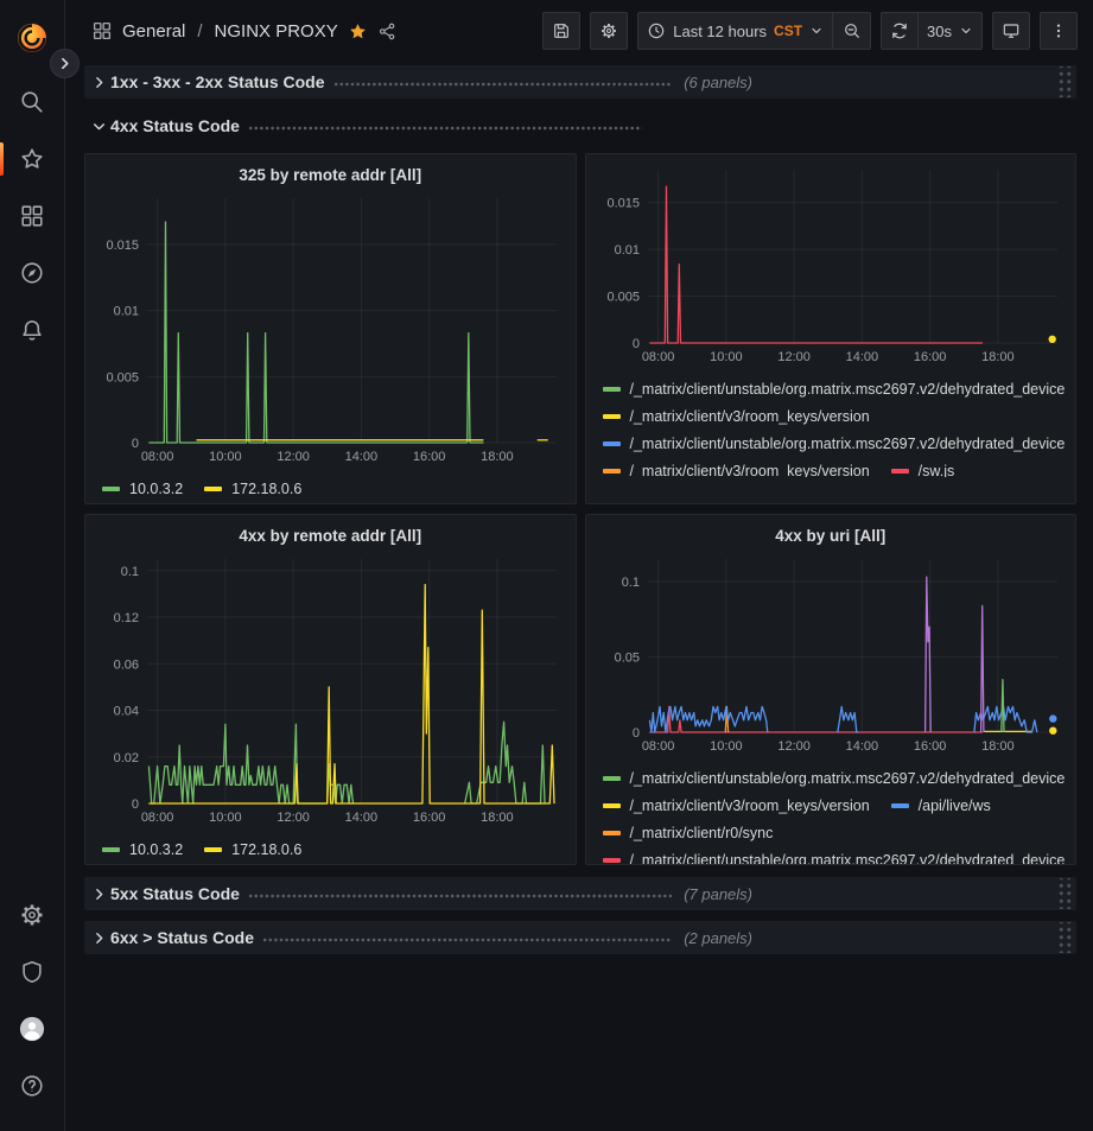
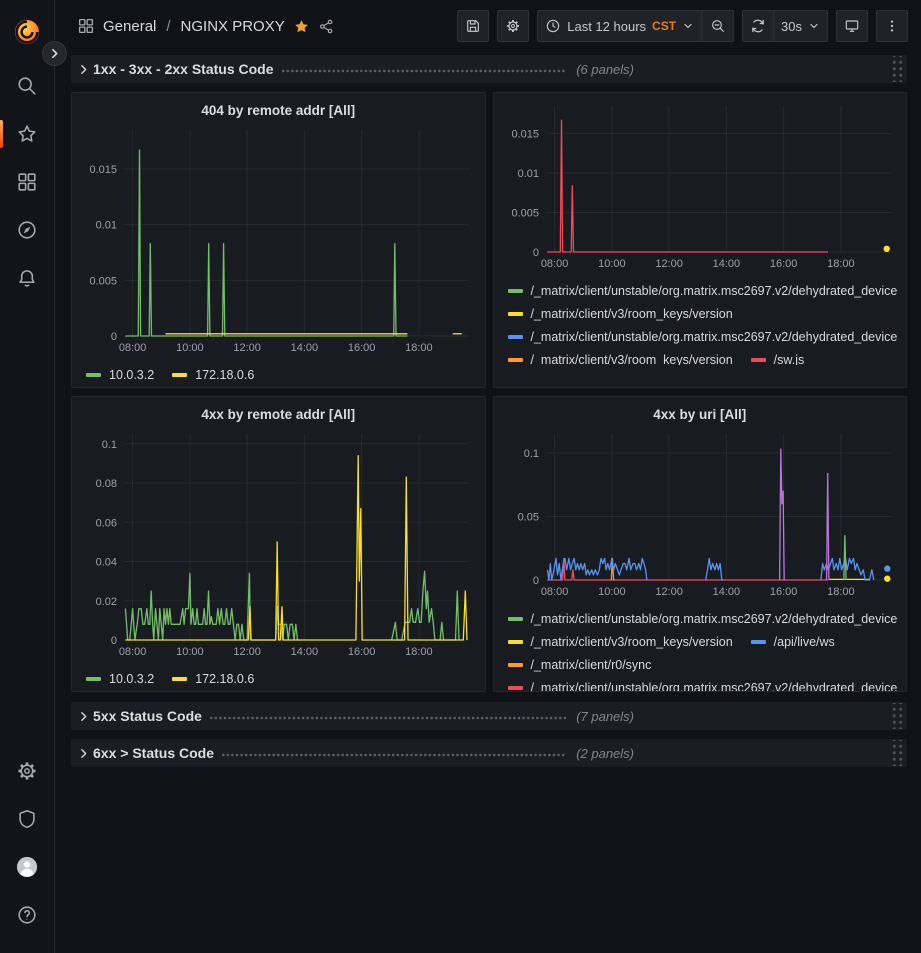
  General
  /
  NGINX PROXY
  Last 12 hours
  CST
  30s
  1xx - 3xx - 2xx Status Code
  (6 panels)
- 4xx Status Code
- 325 by remote addr [All]
+ 404 by remote addr [All]
  08:00
  10:00
  12:00
  14:00
  16:00
  18:00
  0
  0.005
  0.01
  0.015
  10.0.3.2
  172.18.0.6
  08:00
  10:00
  12:00
  14:00
  16:00
  18:00
  0
  0.005
  0.01
  0.015
  /_matrix/client/unstable/org.matrix.msc2697.v2/dehydrated_device
  /_matrix/client/v3/room_keys/version
  /_matrix/client/unstable/org.matrix.msc2697.v2/dehydrated_device
  /_matrix/client/v3/room_keys/version
  /sw.js
  4xx by remote addr [All]
  08:00
  10:00
  12:00
  14:00
  16:00
  18:00
  0
  0.02
  0.04
  0.06
- 0.12
+ 0.08
  0.1
  10.0.3.2
  172.18.0.6
  4xx by uri [All]
  08:00
  10:00
  12:00
  14:00
  16:00
  18:00
  0
  0.05
  0.1
  /_matrix/client/unstable/org.matrix.msc2697.v2/dehydrated_device
  /_matrix/client/v3/room_keys/version
  /api/live/ws
  /_matrix/client/r0/sync
  /_matrix/client/unstable/org.matrix.msc2697.v2/dehydrated_device
  5xx Status Code
  (7 panels)
  6xx > Status Code
  (2 panels)
